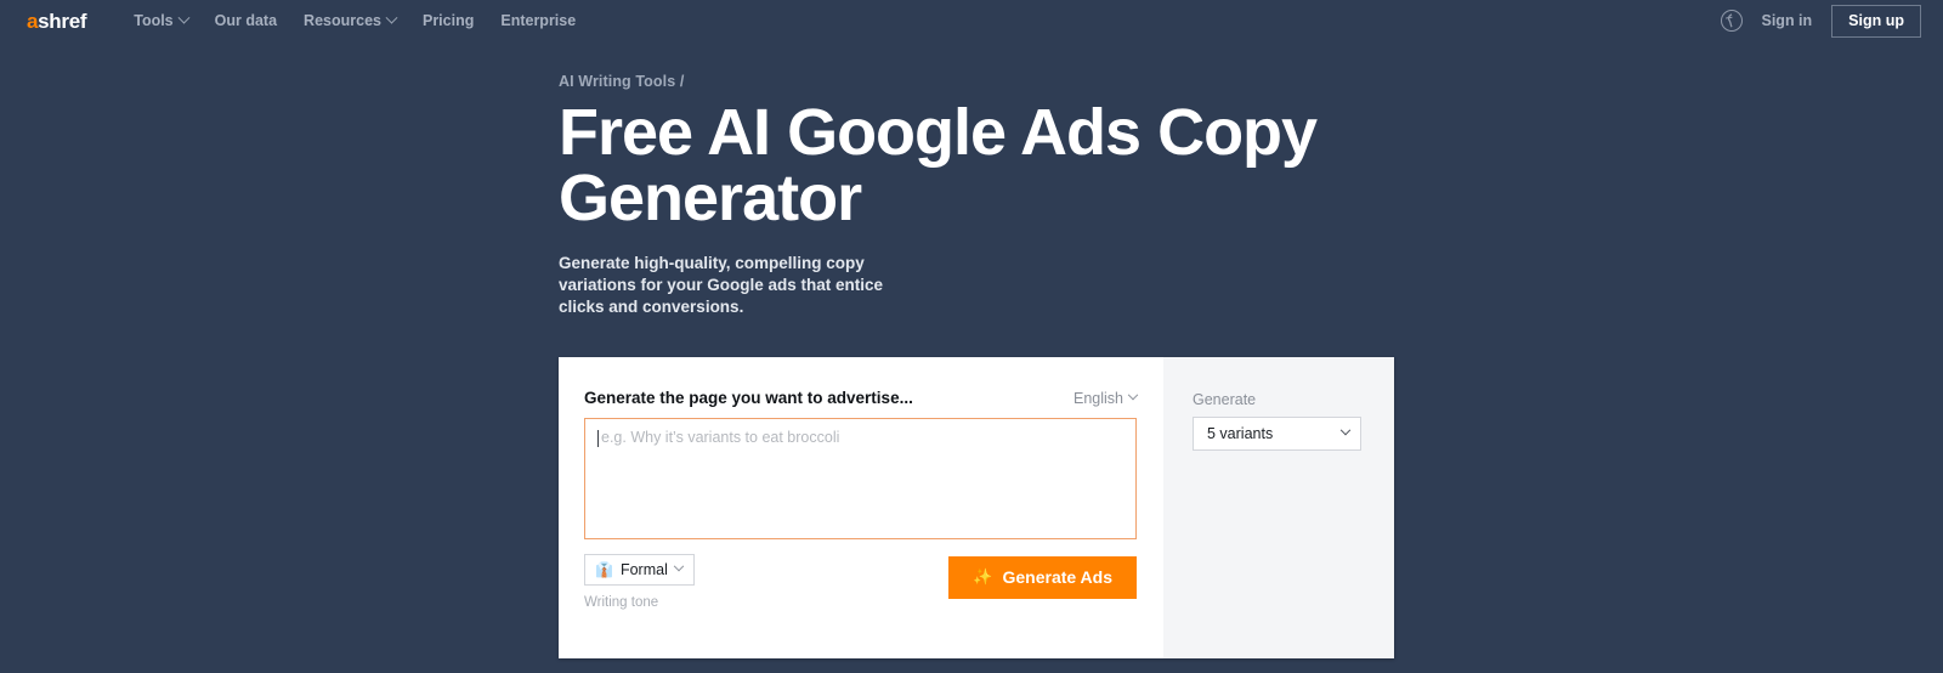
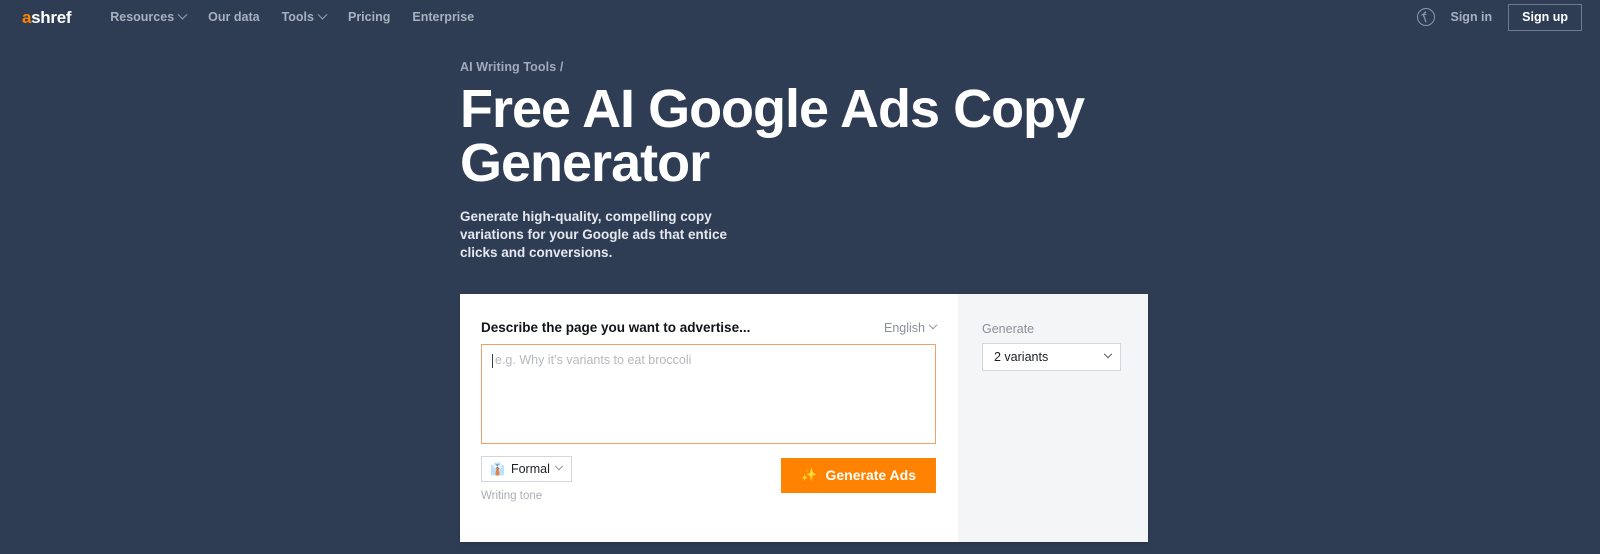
  ashref
- Tools
+ Resources
  Our data
- Resources
+ Tools
  Pricing
  Enterprise
  Sign in
  Sign up
  AI Writing Tools /
  Free AI Google Ads Copy Generator
  Generate high-quality, compelling copy variations for your Google ads that entice clicks and conversions.
- Generate the page you want to advertise...
+ Describe the page you want to advertise...
  English
  e.g. Why it’s variants to eat broccoli
  👔
  Formal
  Writing tone
  ✨
  Generate Ads
  Generate
- 5 variants
+ 2 variants
